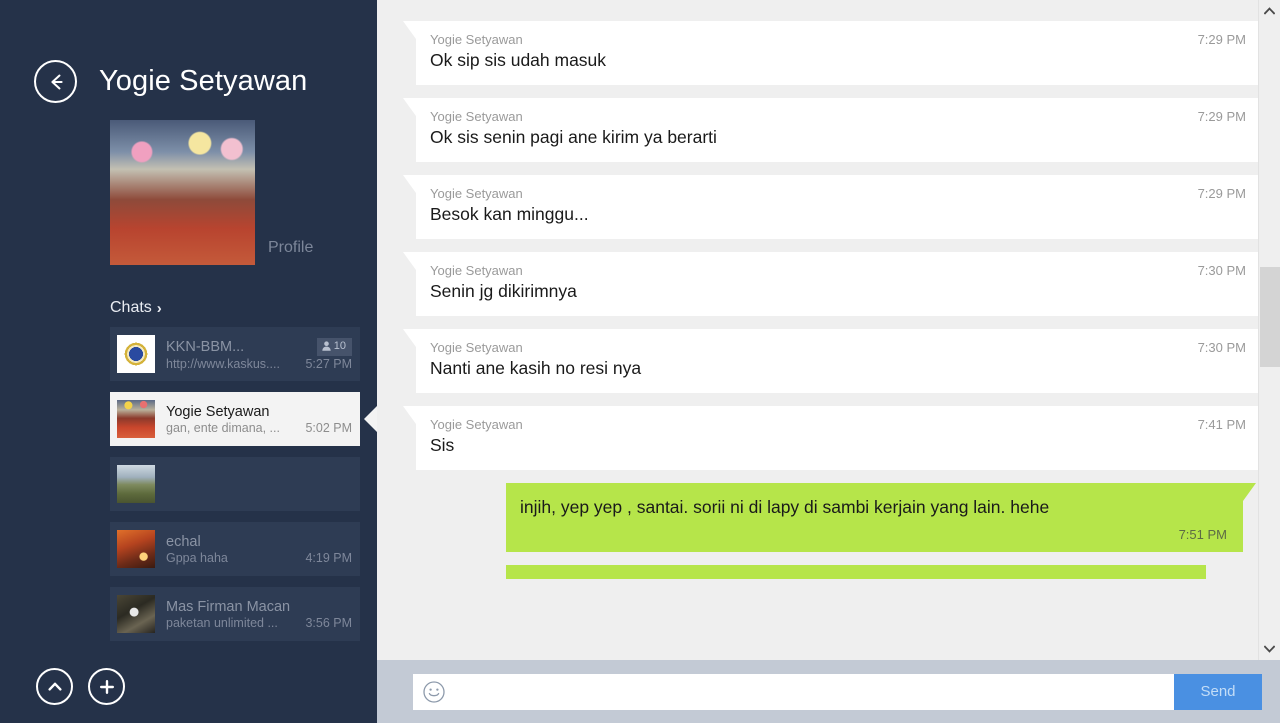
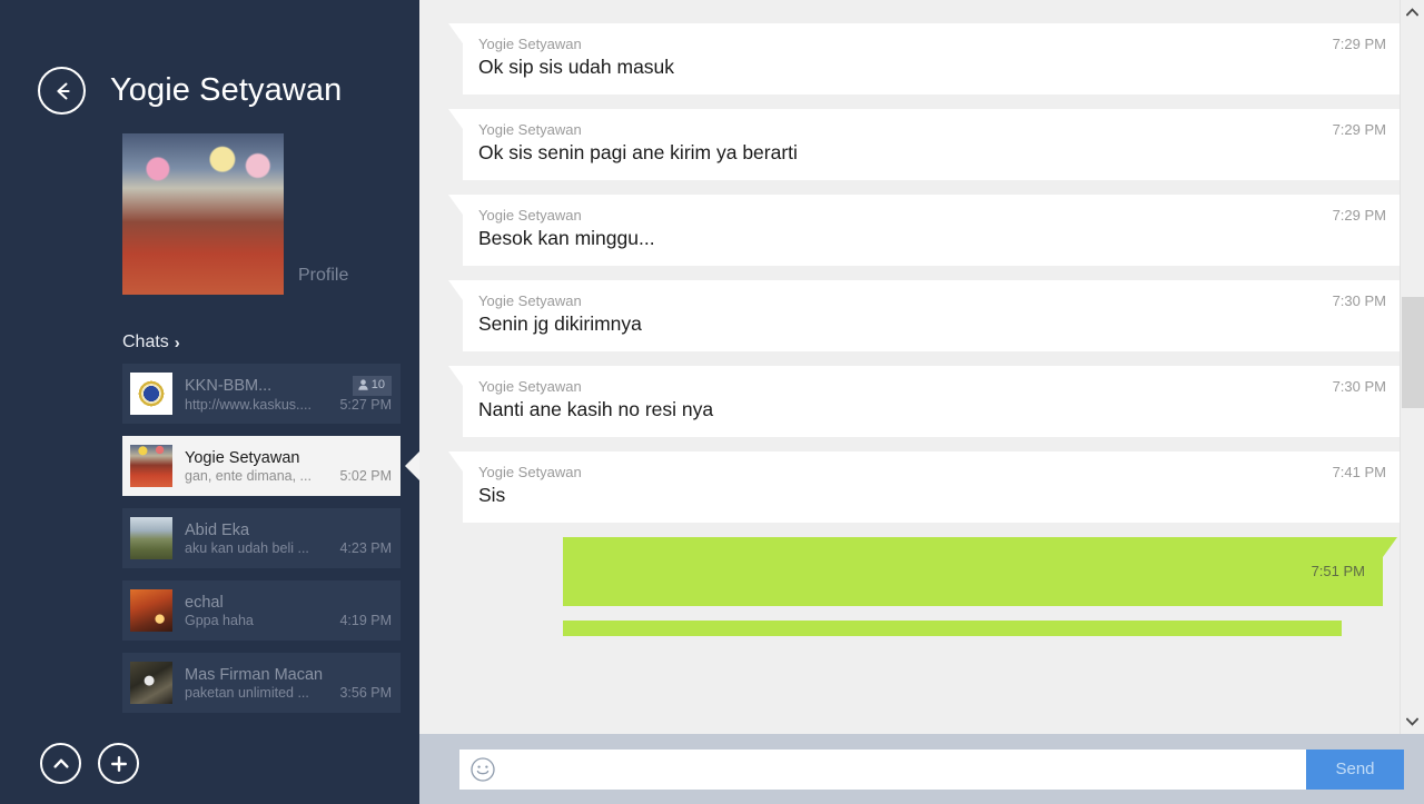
  Yogie Setyawan
  Profile
  Chats
  ›
  KKN-BBM...
  10
  http://www.kaskus....
  5:27 PM
  Yogie Setyawan
  gan, ente dimana, ...
  5:02 PM
+ Abid Eka
+ aku kan udah beli ...
+ 4:23 PM
  echal
  Gppa haha
  4:19 PM
  Mas Firman Macan
  paketan unlimited ...
  3:56 PM
  Yogie Setyawan
  7:29 PM
  Ok sip sis udah masuk
  Yogie Setyawan
  7:29 PM
  Ok sis senin pagi ane kirim ya berarti
  Yogie Setyawan
  7:29 PM
  Besok kan minggu...
  Yogie Setyawan
  7:30 PM
  Senin jg dikirimnya
  Yogie Setyawan
  7:30 PM
  Nanti ane kasih no resi nya
  Yogie Setyawan
  7:41 PM
  Sis
- injih, yep yep , santai. sorii ni di lapy di sambi kerjain yang lain. hehe
  7:51 PM
  Send
